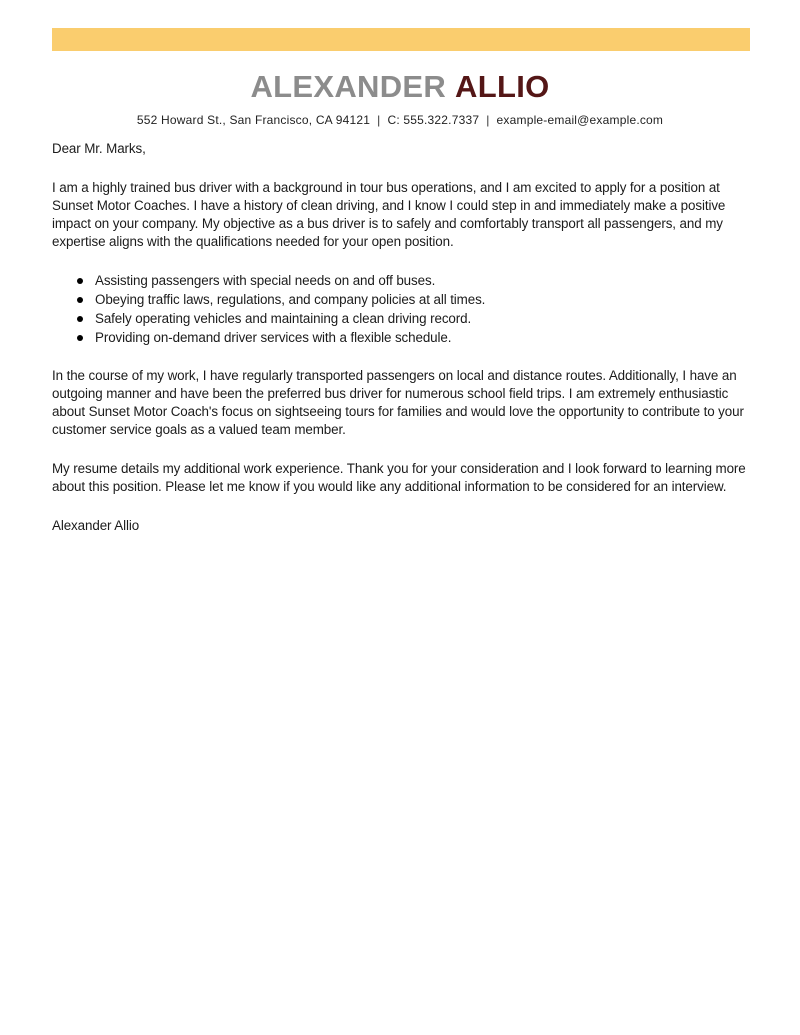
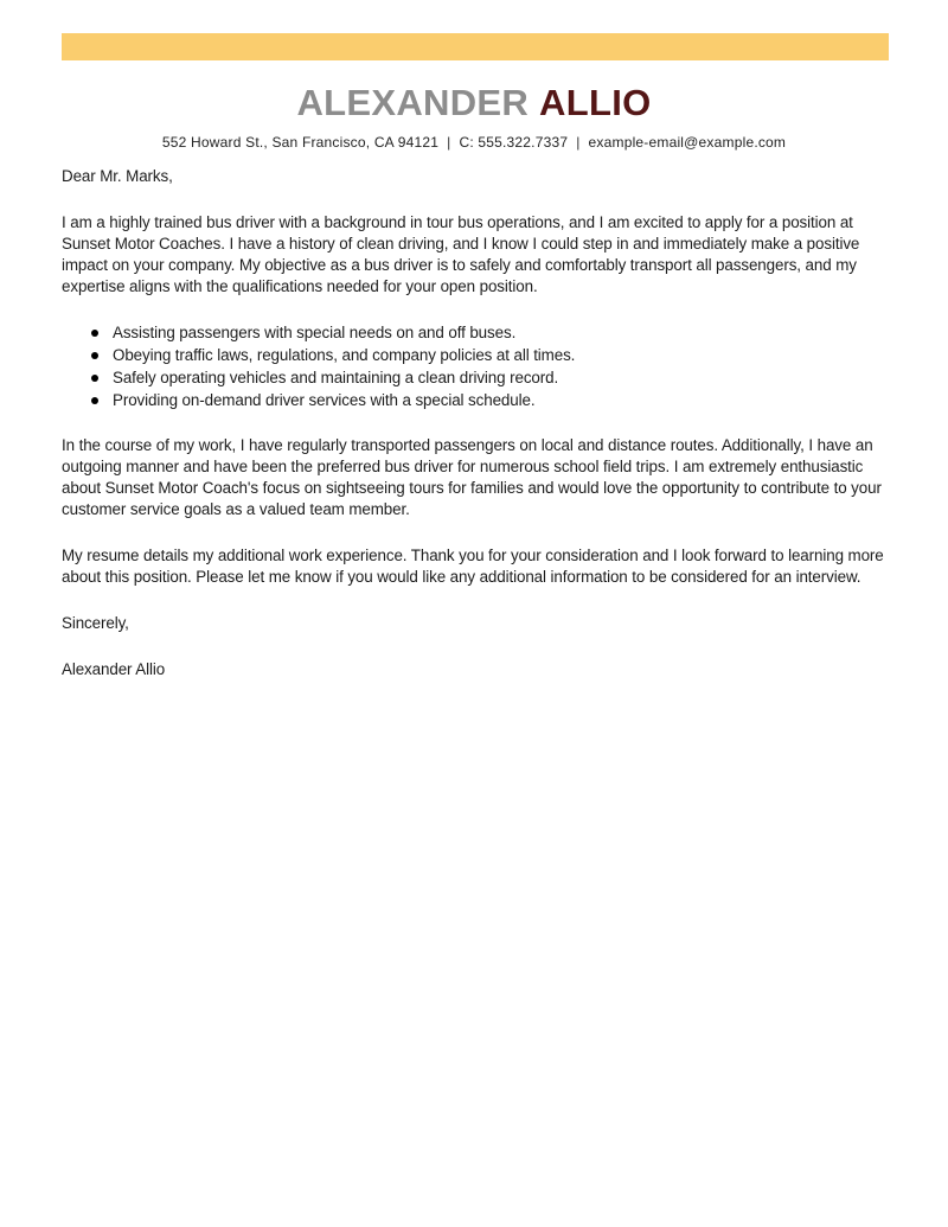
  ALEXANDER ALLIO
  552 Howard St., San Francisco, CA 94121 | C: 555.322.7337 | example-email@example.com
  Dear Mr. Marks,
  I am a highly trained bus driver with a background in tour bus operations, and I am excited to apply for a position at Sunset Motor Coaches. I have a history of clean driving, and I know I could step in and immediately make a positive impact on your company. My objective as a bus driver is to safely and comfortably transport all passengers, and my expertise aligns with the qualifications needed for your open position.
  Assisting passengers with special needs on and off buses.
  Obeying traffic laws, regulations, and company policies at all times.
  Safely operating vehicles and maintaining a clean driving record.
- Providing on-demand driver services with a flexible schedule.
+ Providing on-demand driver services with a special schedule.
  In the course of my work, I have regularly transported passengers on local and distance routes. Additionally, I have an outgoing manner and have been the preferred bus driver for numerous school field trips. I am extremely enthusiastic about Sunset Motor Coach's focus on sightseeing tours for families and would love the opportunity to contribute to your customer service goals as a valued team member.
  My resume details my additional work experience. Thank you for your consideration and I look forward to learning more about this position. Please let me know if you would like any additional information to be considered for an interview.
+ Sincerely,
  Alexander Allio
